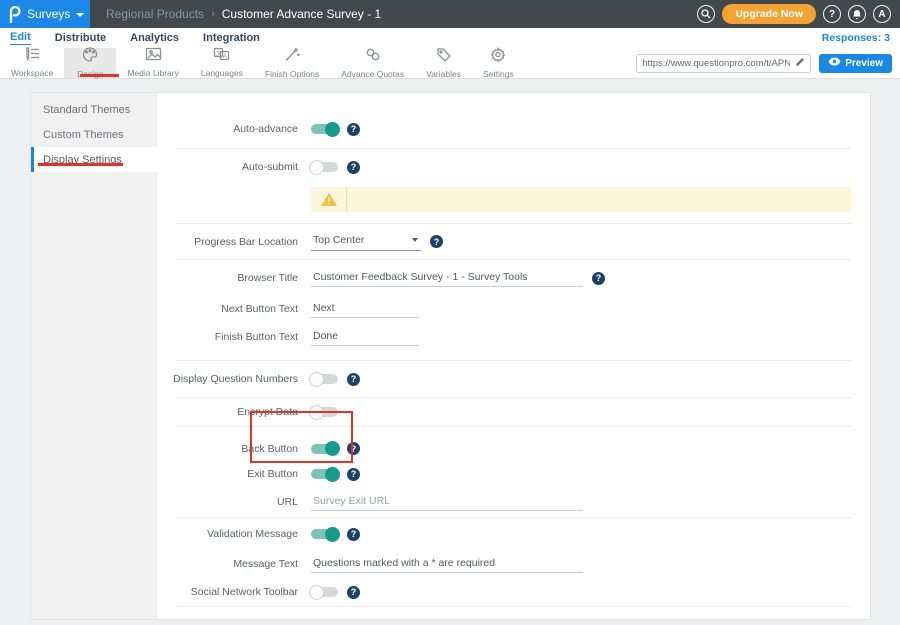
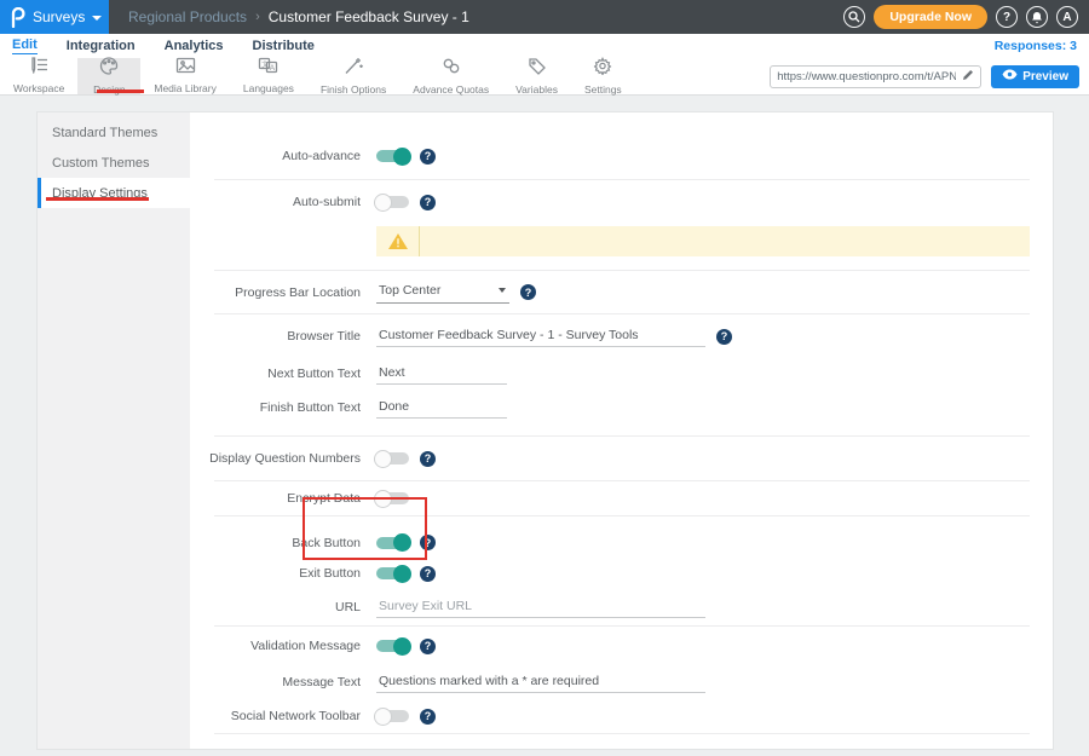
  Surveys
  Regional Products
  ›
- Customer Advance Survey - 1
+ Customer Feedback Survey - 1
  Upgrade Now
  ?
  A
  Edit
- Distribute
+ Integration
  Analytics
- Integration
+ Distribute
  Responses: 3
  Workspace
  Media Library
  Languages
  Finish Options
  Advance Quotas
  Variables
  Settings
  https://www.questionpro.com/t/APN
  Preview
  Standard Themes
  Custom Themes
  Display Settings
  Auto-advance
  ?
  Auto-submit
  ?
  Progress Bar Location
  Top Center
  ?
  Browser Title
  Customer Feedback Survey - 1 - Survey Tools
  ?
  Next Button Text
  Next
  Finish Button Text
  Done
  Display Question Numbers
  ?
  Encrypt Data
  Back Button
  ?
  Exit Button
  ?
  URL
  Survey Exit URL
  Validation Message
  ?
  Message Text
  Questions marked with a * are required
  Social Network Toolbar
  ?
